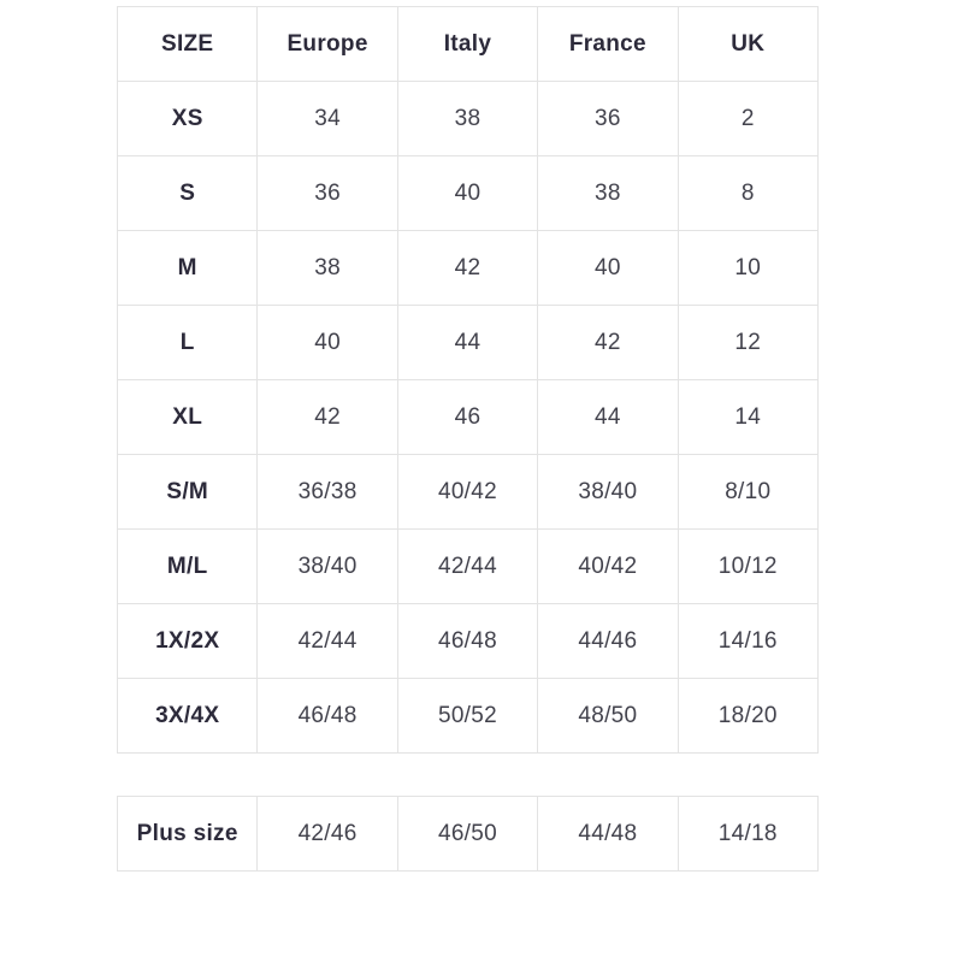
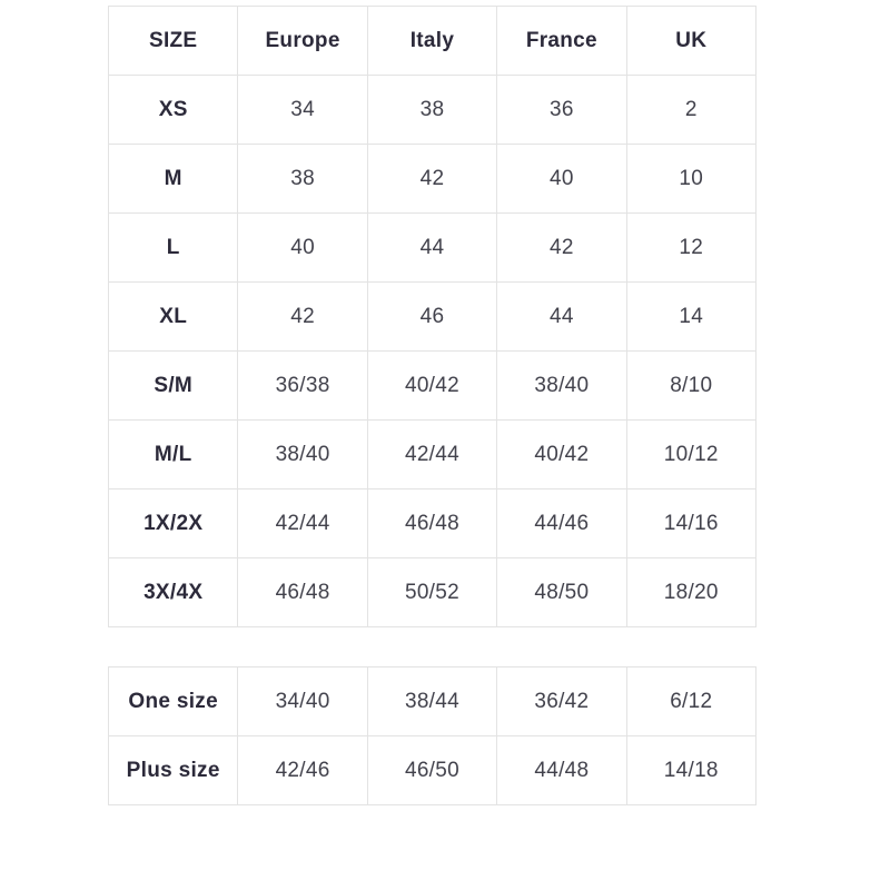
  SIZE	Europe	Italy	France	UK
  XS	34	38	36	2
- S	36	40	38	8
  M	38	42	40	10
  L	40	44	42	12
  XL	42	46	44	14
  S/M	36/38	40/42	38/40	8/10
  M/L	38/40	42/44	40/42	10/12
  1X/2X	42/44	46/48	44/46	14/16
  3X/4X	46/48	50/52	48/50	18/20
+ One size	34/40	38/44	36/42	6/12
  Plus size	42/46	46/50	44/48	14/18
